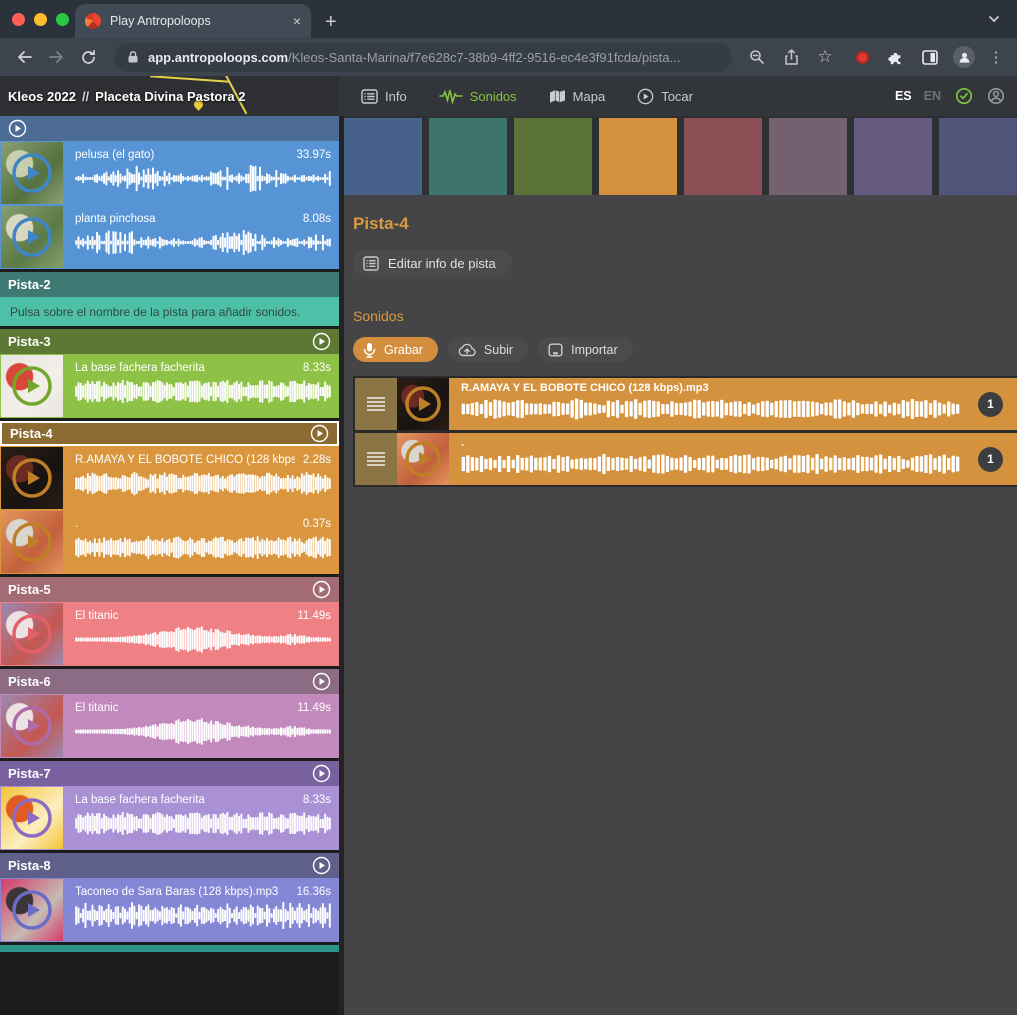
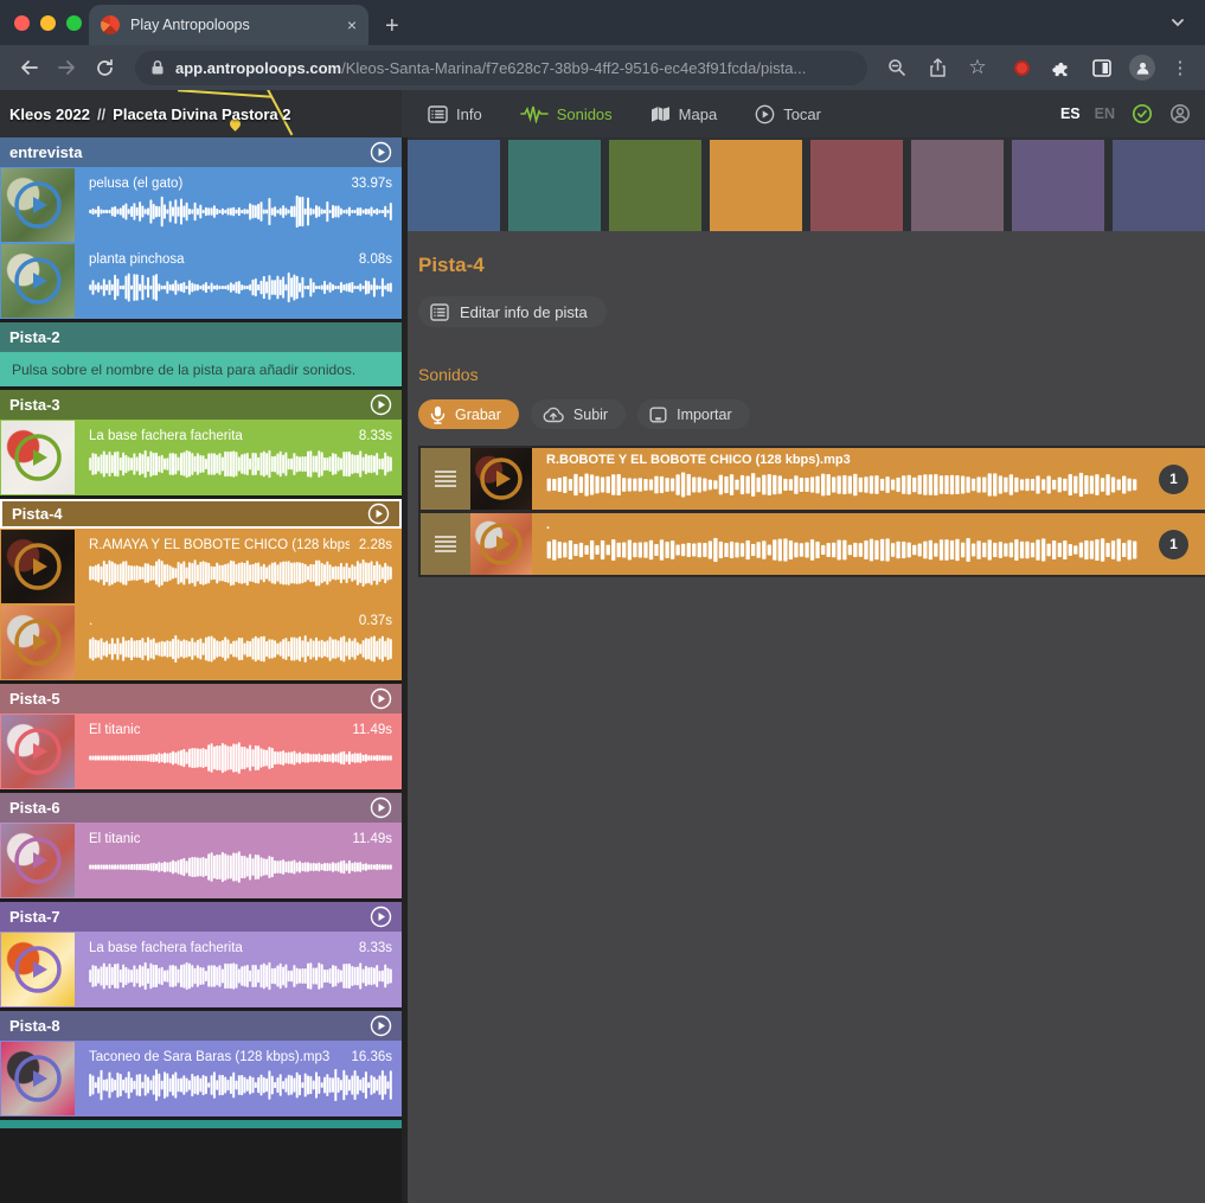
  Play Antropoloops
  ×
  +
  app.antropoloops.com/Kleos-Santa-Marina/f7e628c7-38b9-4ff2-9516-ec4e3f91fcda/pista...
  ☆
  ⋮
  Kleos 2022 // Placeta Divina Pastora 2
  Info
  Sonidos
  Mapa
  Tocar
  ES
  EN
+ entrevista
  pelusa (el gato)
  33.97s
  planta pinchosa
  8.08s
  Pista-2
  Pulsa sobre el nombre de la pista para añadir sonidos.
  Pista-3
  La base fachera facherita
  8.33s
  Pista-4
  R.AMAYA Y EL BOBOTE CHICO (128 kbps
  2.28s
  .
  0.37s
  Pista-5
  El titanic
  11.49s
  Pista-6
  El titanic
  11.49s
  Pista-7
  La base fachera facherita
  8.33s
  Pista-8
  Taconeo de Sara Baras (128 kbps).mp3
  16.36s
  Pista-4
  Editar info de pista
  Sonidos
  Grabar
  Subir
  Importar
- R.AMAYA Y EL BOBOTE CHICO (128 kbps).mp3
+ R.BOBOTE Y EL BOBOTE CHICO (128 kbps).mp3
  1
  .
  1
